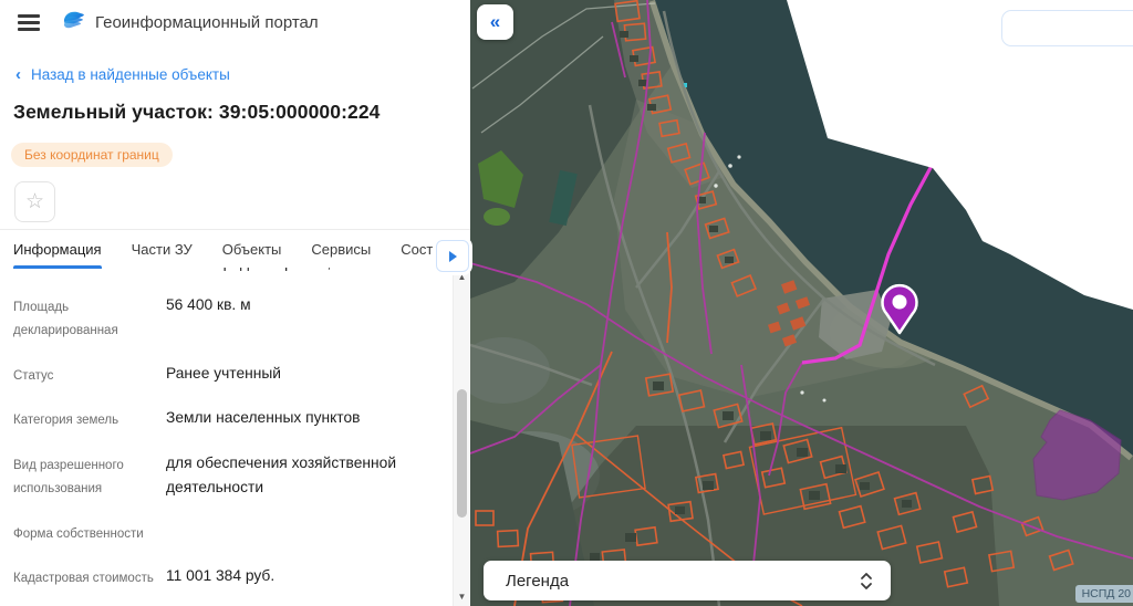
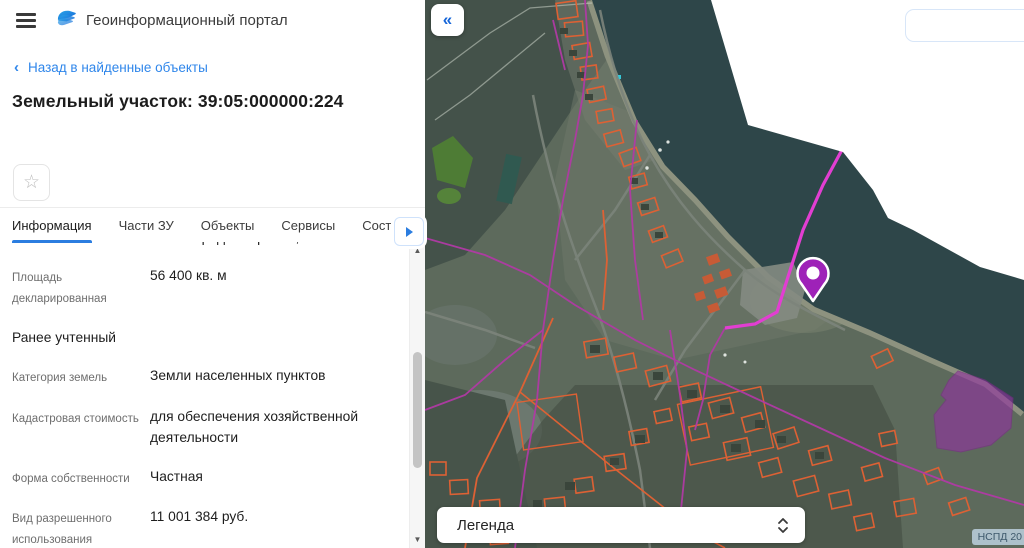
  Геоинформационный портал
  ‹
  Назад в найденные объекты
  Земельный участок: 39:05:000000:224
- Без координат границ
  ☆
  Информация
  Части ЗУ
  Объекты
  Сервисы
  Площадь декларированная
  56 400 кв. м
- Статус
  Ранее учтенный
  Категория земель
  Земли населенных пунктов
- Вид разрешенного использования
+ Кадастровая стоимость
  для обеспечения хозяйственной деятельности
  Форма собственности
+ Частная
- Кадастровая стоимость
+ Вид разрешенного использования
  11 001 384 руб.
  ▲
  ▼
  «
  Легенда
  НСПД 20
